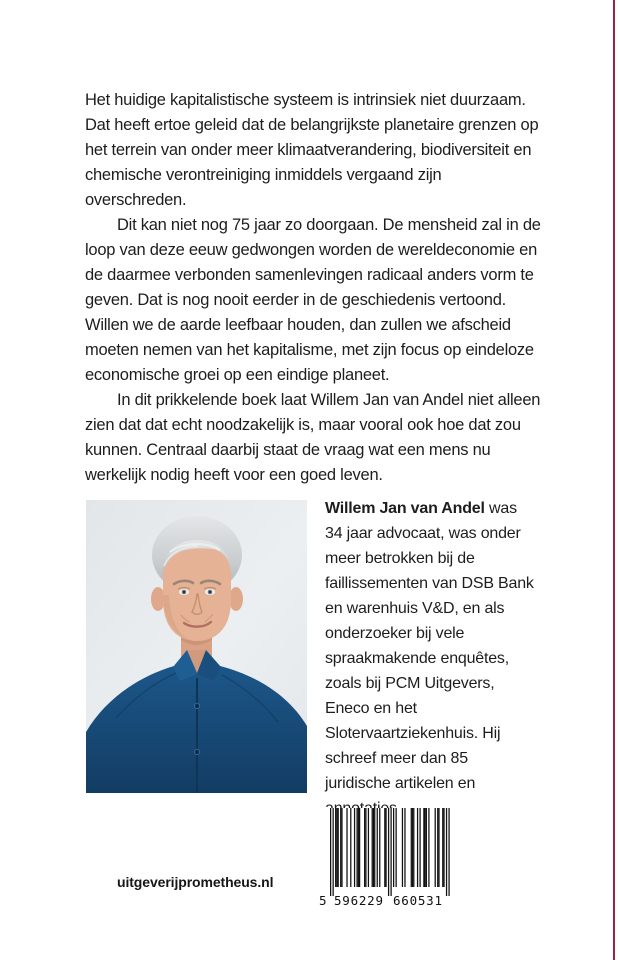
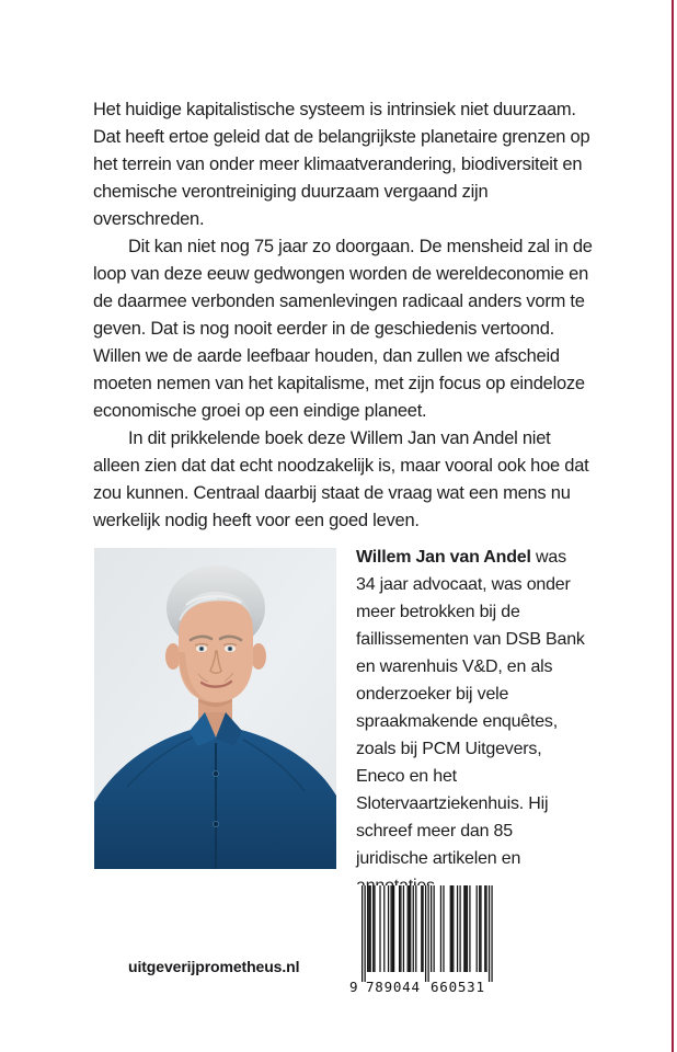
- Het huidige kapitalistische systeem is intrinsiek niet duurzaam. Dat heeft ertoe geleid dat de belangrijkste planetaire grenzen op het terrein van onder meer klimaatverandering, biodiversiteit en chemische verontreiniging inmiddels vergaand zijn overschreden.
+ Het huidige kapitalistische systeem is intrinsiek niet duurzaam. Dat heeft ertoe geleid dat de belangrijkste planetaire grenzen op het terrein van onder meer klimaatverandering, biodiversiteit en chemische verontreiniging duurzaam vergaand zijn overschreden.
  Dit kan niet nog 75 jaar zo doorgaan. De mensheid zal in de loop van deze eeuw gedwongen worden de wereldeconomie en de daarmee verbonden samenlevingen radicaal anders vorm te geven. Dat is nog nooit eerder in de geschiedenis vertoond. Willen we de aarde leefbaar houden, dan zullen we afscheid moeten nemen van het kapitalisme, met zijn focus op eindeloze economische groei op een eindige planeet.
- In dit prikkelende boek laat Willem Jan van Andel niet alleen zien dat dat echt noodzakelijk is, maar vooral ook hoe dat zou kunnen. Centraal daarbij staat de vraag wat een mens nu werkelijk nodig heeft voor een goed leven.
+ In dit prikkelende boek deze Willem Jan van Andel niet alleen zien dat dat echt noodzakelijk is, maar vooral ook hoe dat zou kunnen. Centraal daarbij staat de vraag wat een mens nu werkelijk nodig heeft voor een goed leven.
  Willem Jan van Andel was 34 jaar advocaat, was onder meer betrokken bij de faillissementen van DSB Bank en warenhuis V&D, en als onderzoeker bij vele spraakmakende enquêtes, zoals bij PCM Uitgevers, Eneco en het Slotervaartziekenhuis. Hij schreef meer dan 85 juridische artikelen en
  uitgeverijprometheus.nl
- 5
+ 9
- 596229
+ 789044
  660531
